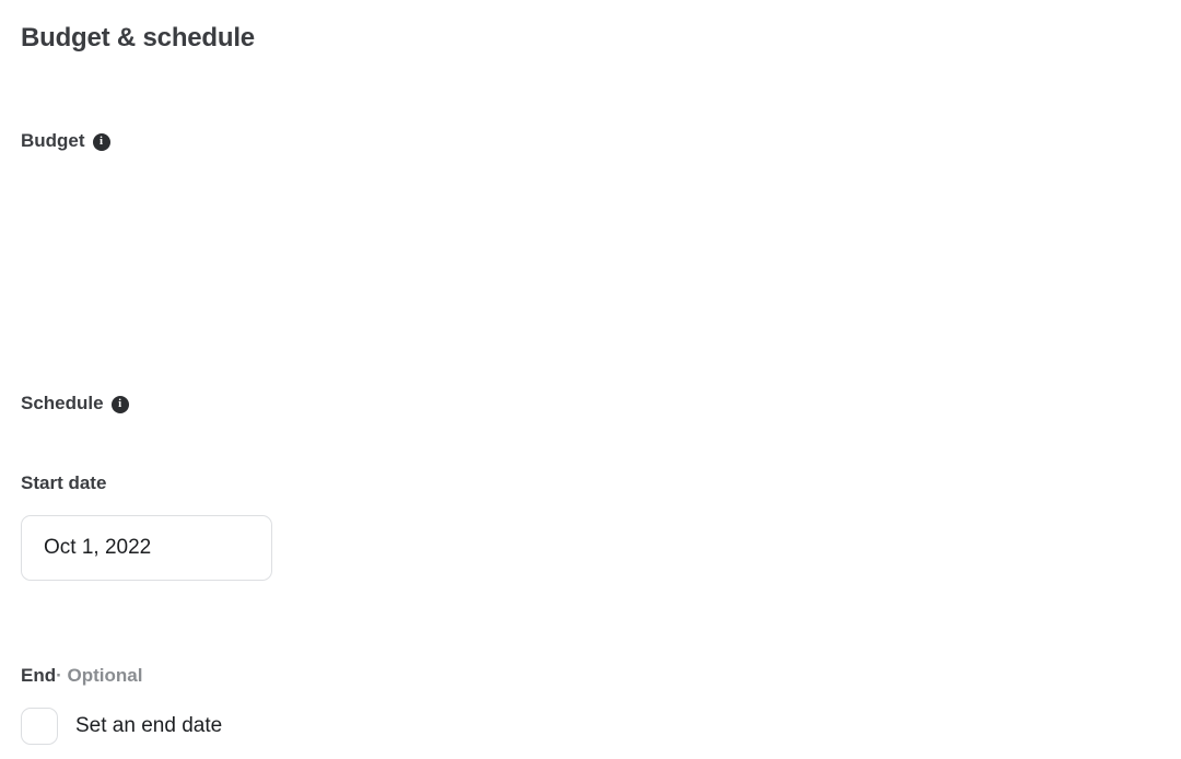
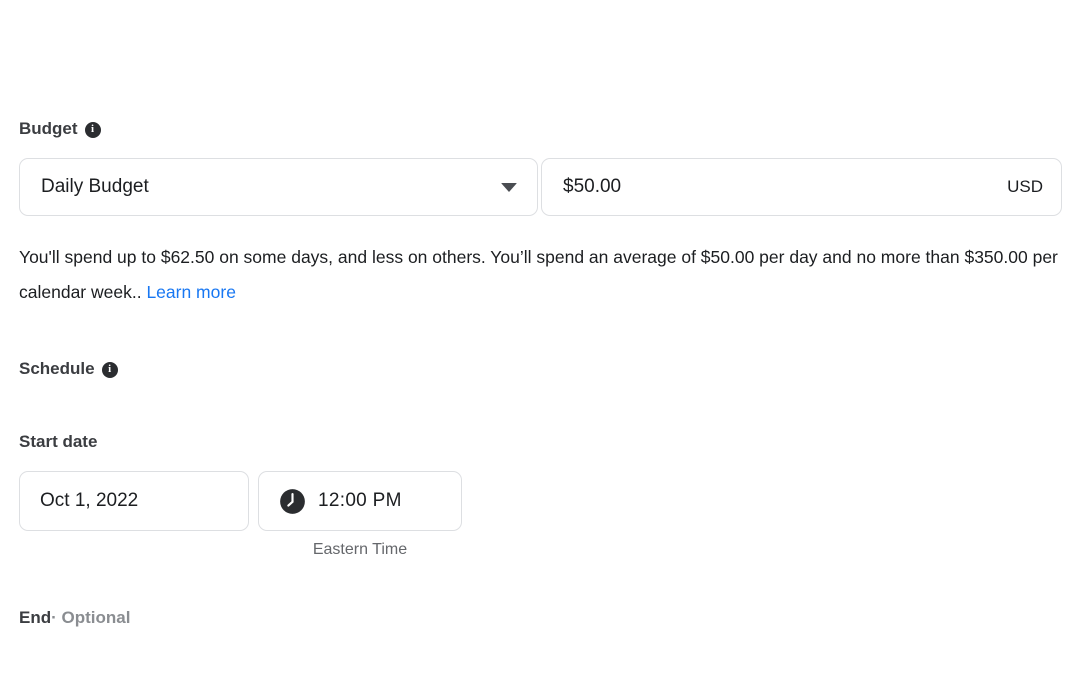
- Budget & schedule
  Budget
  i
+ Daily Budget
+ $50.00
+ USD
+ You'll spend up to $62.50 on some days, and less on others. You’ll spend an average of $50.00 per day and no more than $350.00 per calendar week.. Learn more
  Schedule
  i
  Start date
  Oct 1, 2022
+ 12:00 PM
+ Eastern Time
  End· Optional
- Set an end date
